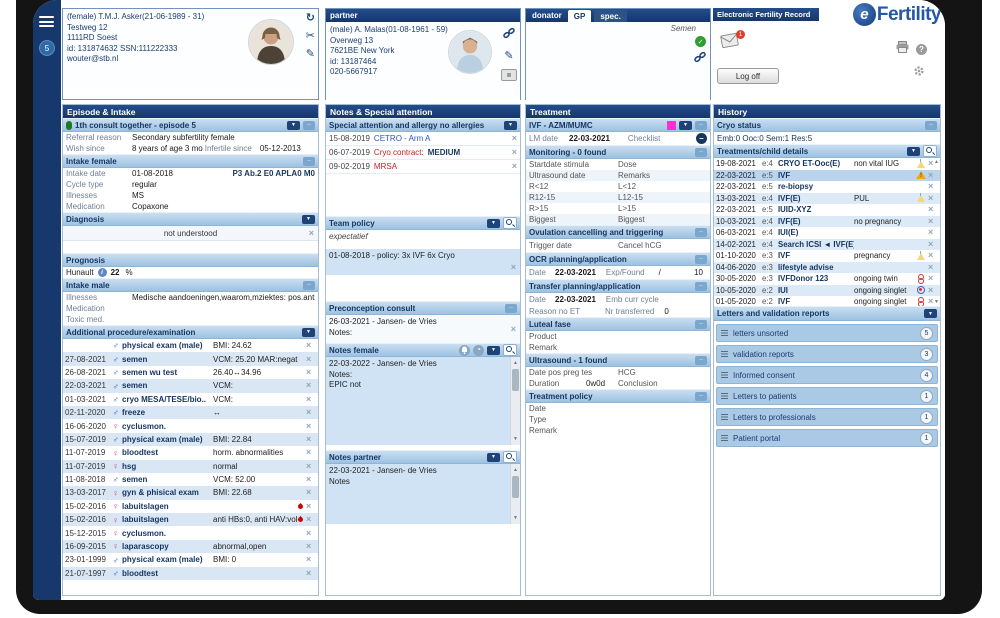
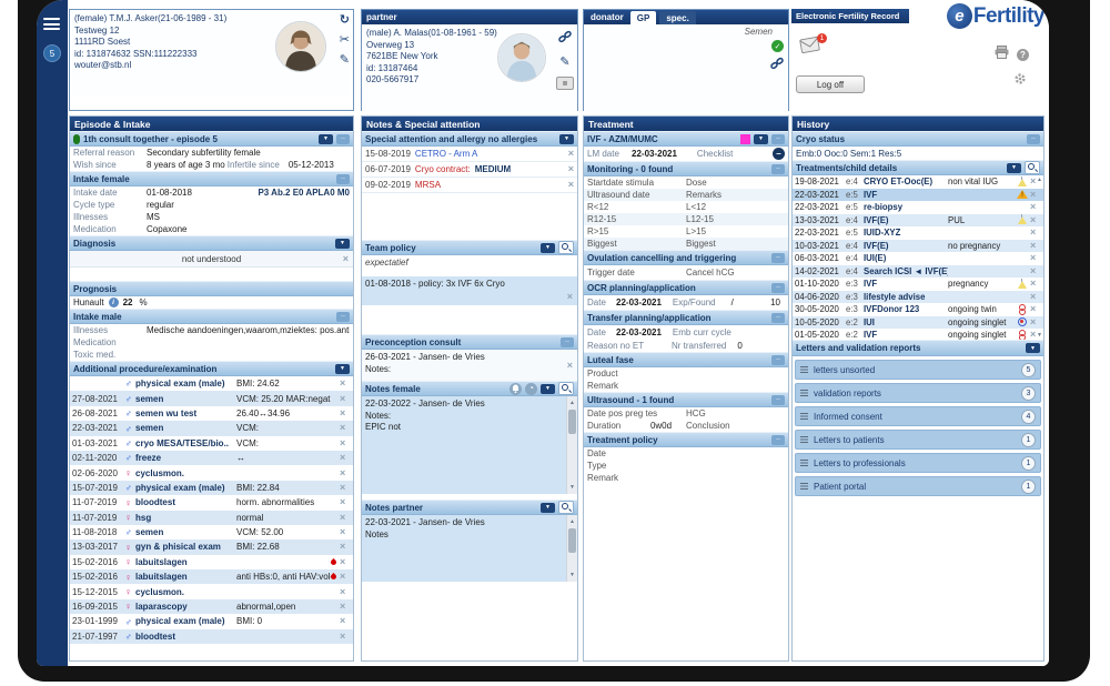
  5
  (female) T.M.J. Asker(21-06-1989 - 31)
  Testweg 12
  1111RD Soest
  id: 131874632 SSN:111222333
  wouter@stb.nl
  partner
  (male) A. Malas(01-08-1961 - 59)
  Overweg 13
  7621BE New York
  id: 13187464
  020-5667917
  donator
  GP
  spec.
  Semen
  Electronic Fertility Record
  Log off
  e
  Fertility
  Episode & Intake
  1th consult together - episode 5
  Referral reason
  Secondary subfertility female
  Wish since
  8 years of age 3 mo
  Infertile since
  05-12-2013
  Intake female
  P3 Ab.2 E0 APLA0 M0
  Intake date
  01-08-2018
  Cycle type
  regular
  Illnesses
  MS
  Medication
  Copaxone
  Diagnosis
  not understood
  Prognosis
  Hunault
  22
  %
  Intake male
  Illnesses
  Medische aandoeningen,waarom,mziektes: pos.ant
  Medication
  Toxic med.
  Additional procedure/examination
  physical exam (male)
  BMI: 24.62
  27-08-2021
  semen
  VCM: 25.20 MAR:negat
  26-08-2021
  semen wu test
  26.40↔34.96
  22-03-2021
  semen
  VCM:
  01-03-2021
  cryo MESA/TESE/bio..
  VCM:
  02-11-2020
  freeze
  ↔
- 16-06-2020
+ 02-06-2020
  cyclusmon.
  15-07-2019
  physical exam (male)
  BMI: 22.84
  11-07-2019
  bloodtest
  horm. abnormalities
  11-07-2019
  hsg
  normal
  11-08-2018
  semen
  VCM: 52.00
  13-03-2017
  gyn & phisical exam
  BMI: 22.68
  15-02-2016
  labuitslagen
  15-02-2016
  labuitslagen
  anti HBs:0, anti HAV:vol
  15-12-2015
  cyclusmon.
  16-09-2015
  laparascopy
  abnormal,open
  23-01-1999
  physical exam (male)
  BMI: 0
  21-07-1997
  bloodtest
  Notes & Special attention
  Special attention and allergy no allergies
  15-08-2019
  CETRO - Arm A
  06-07-2019
  Cryo contract:
  MEDIUM
  09-02-2019
  MRSA
  Team policy
  expectatief
  01-08-2018 - policy: 3x IVF 6x Cryo
  Preconception consult
  26-03-2021 - Jansen- de Vries
  Notes:
  Notes female
  22-03-2022 - Jansen- de Vries
  Notes:
  EPIC not
  Notes partner
  22-03-2021 - Jansen- de Vries
  Notes
  Treatment
  IVF - AZM/MUMC
  LM date
  22-03-2021
  Checklist
  Monitoring - 0 found
  Startdate stimula
  Dose
  Ultrasound date
  Remarks
  R<12
  L<12
  R12-15
  L12-15
  R>15
  L>15
  Biggest
  Biggest
  Ovulation cancelling and triggering
  Trigger date
  Cancel hCG
  OCR planning/application
  Date
  22-03-2021
  Exp/Found
  /
  10
  Transfer planning/application
  Date
  22-03-2021
  Emb curr cycle
  Reason no ET
  Nr transferred
  0
  Luteal fase
  Product
  Remark
  Ultrasound - 1 found
  Date pos preg tes
  HCG
  Duration
  0w0d
  Conclusion
  Treatment policy
  Date
  Type
  Remark
  History
  Cryo status
  Emb:0 Ooc:0 Sem:1 Res:5
  Treatments/child details
  19-08-2021
  e:4
  CRYO ET-Ooc(E)
  non vital IUG
  22-03-2021
  e:5
  IVF
  22-03-2021
  e:5
  re-biopsy
  13-03-2021
  e:4
  IVF(E)
  PUL
  22-03-2021
  e:5
  IUID-XYZ
  10-03-2021
  e:4
  IVF(E)
  no pregnancy
  06-03-2021
  e:4
  IUI(E)
  14-02-2021
  e:4
  Search ICSI ◄ IVF(E
  01-10-2020
  e:3
  IVF
  pregnancy
  04-06-2020
  e:3
  lifestyle advise
  30-05-2020
  e:3
  IVFDonor 123
  ongoing twin
  10-05-2020
  e:2
  IUI
  ongoing singlet
  01-05-2020
  e:2
  IVF
  ongoing singlet
  Letters and validation reports
  letters unsorted
  validation reports
  Informed consent
  Letters to patients
  Letters to professionals
  Patient portal
